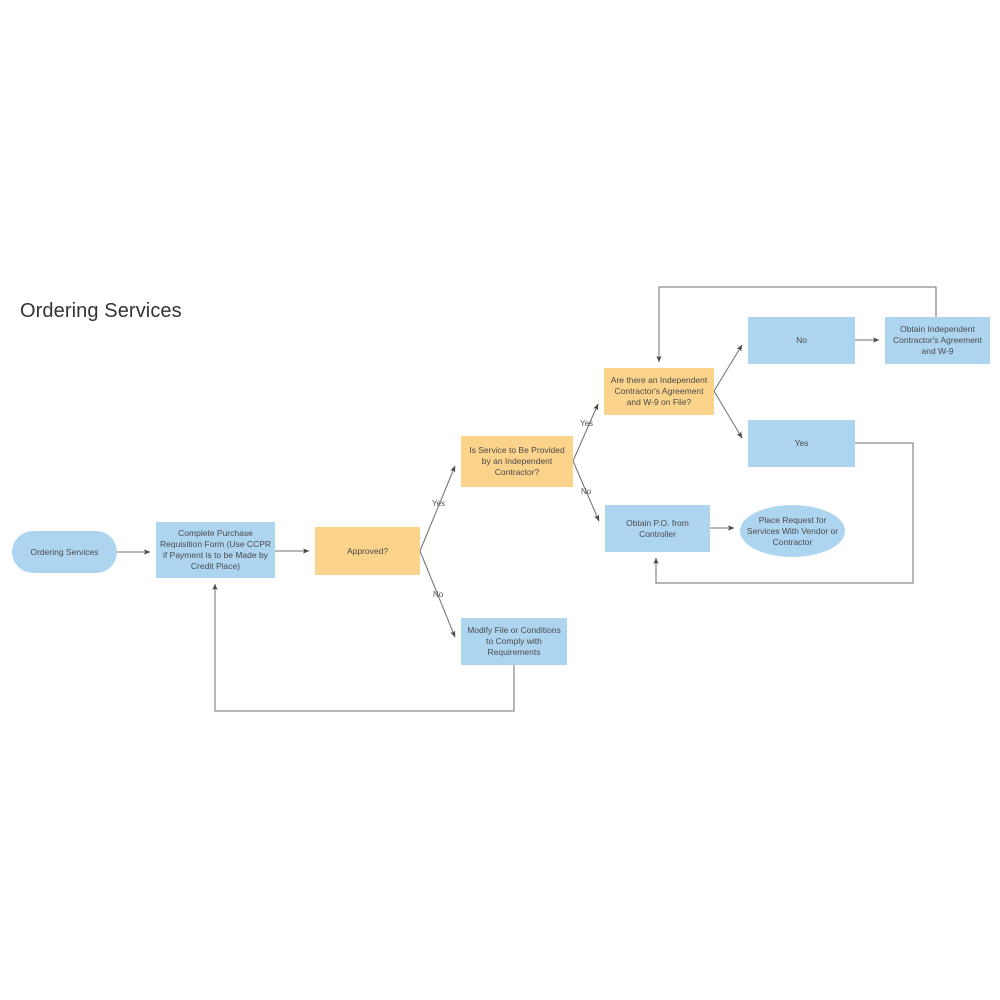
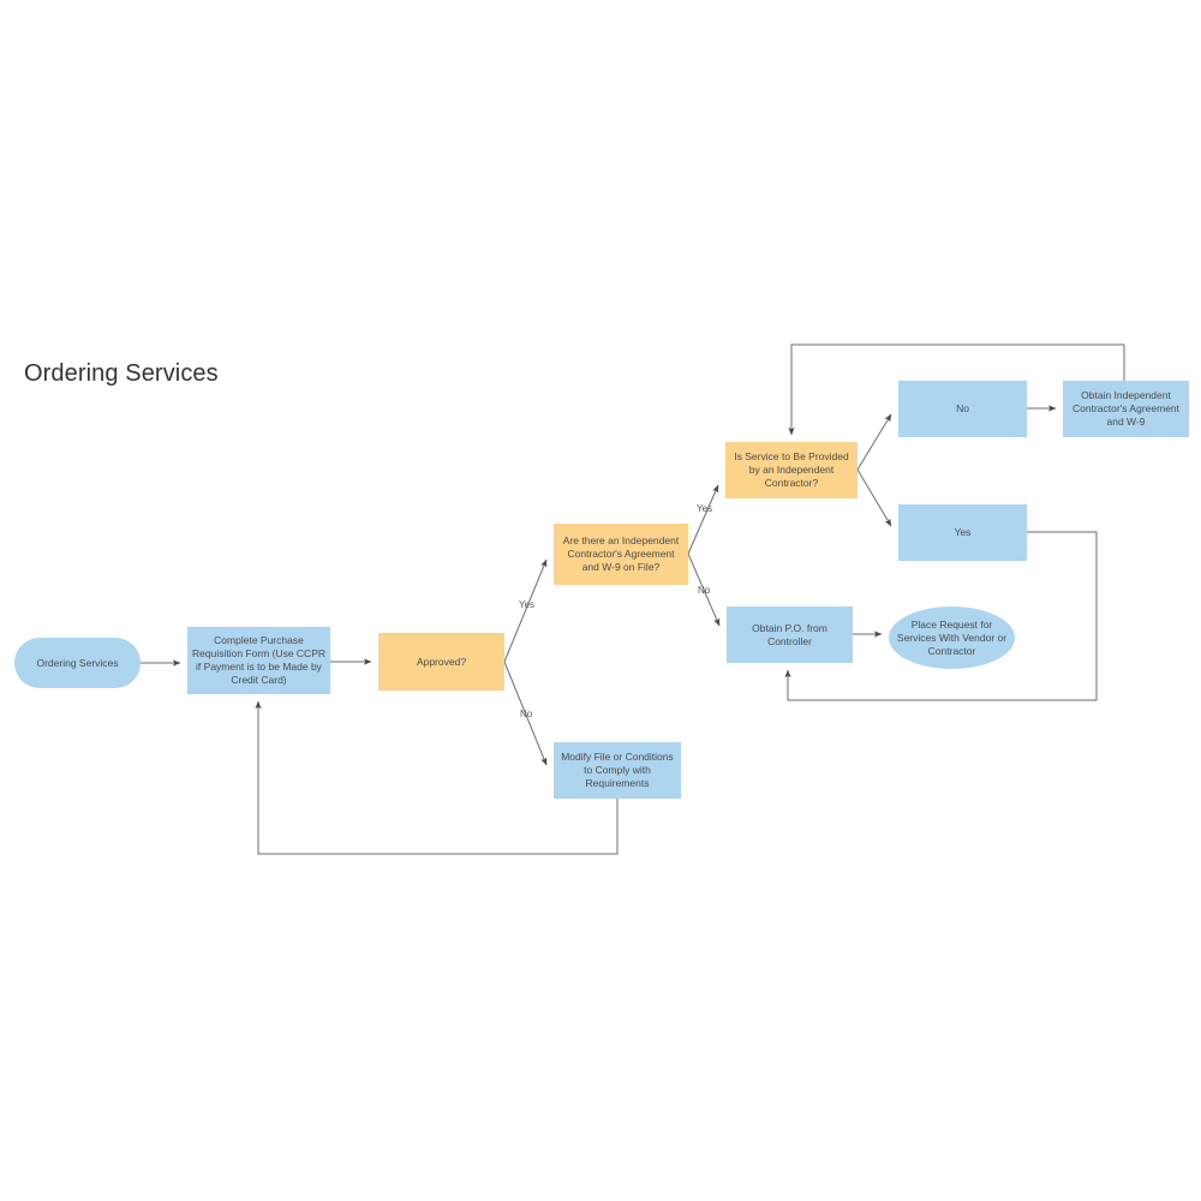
  Ordering Services
  Ordering Services
- Complete Purchase Requisition Form (Use CCPR if Payment is to be Made by Credit Place)
+ Complete Purchase Requisition Form (Use CCPR if Payment is to be Made by Credit Card)
  Approved?
- Is Service to Be Provided by an Independent Contractor?
+ Are there an Independent Contractor's Agreement and W-9 on File?
  Modify File or Conditions to Comply with Requirements
- Are there an Independent Contractor's Agreement and W-9 on File?
+ Is Service to Be Provided by an Independent Contractor?
  No
  Yes
  Obtain Independent Contractor's Agreement and W-9
  Obtain P.O. from Controller
  Place Request for Services With Vendor or Contractor
  Yes
  No
  Yes
  No
